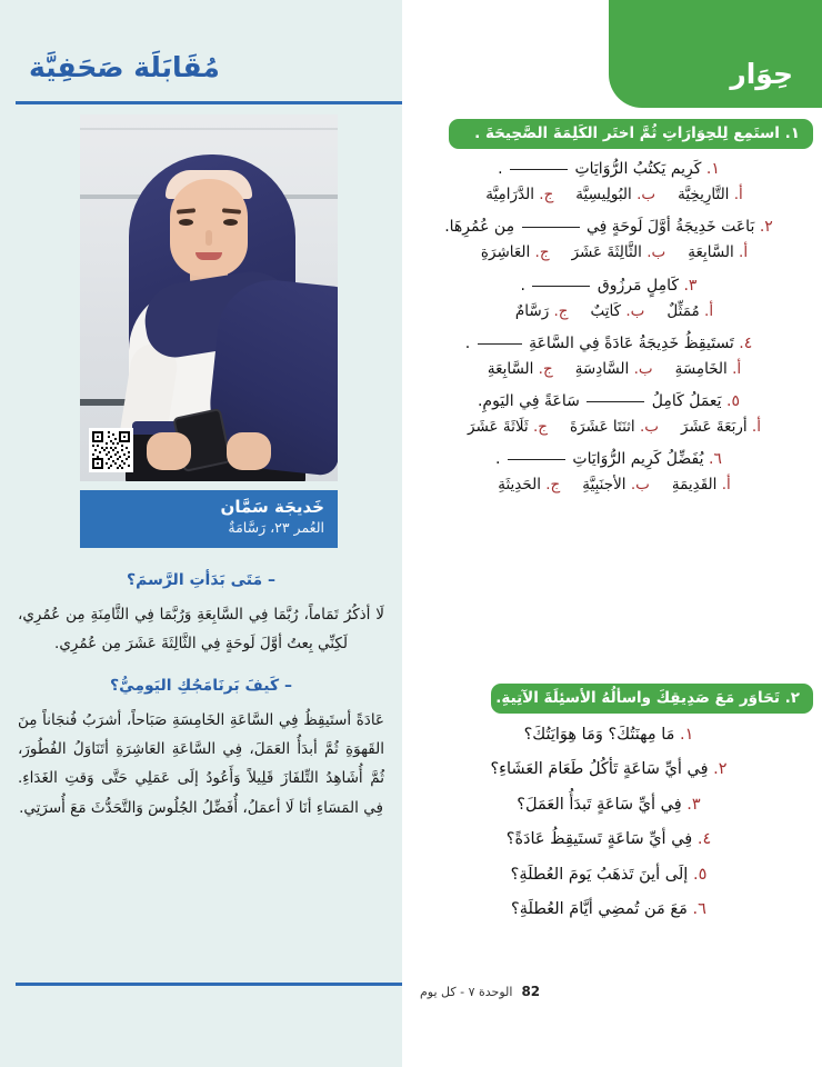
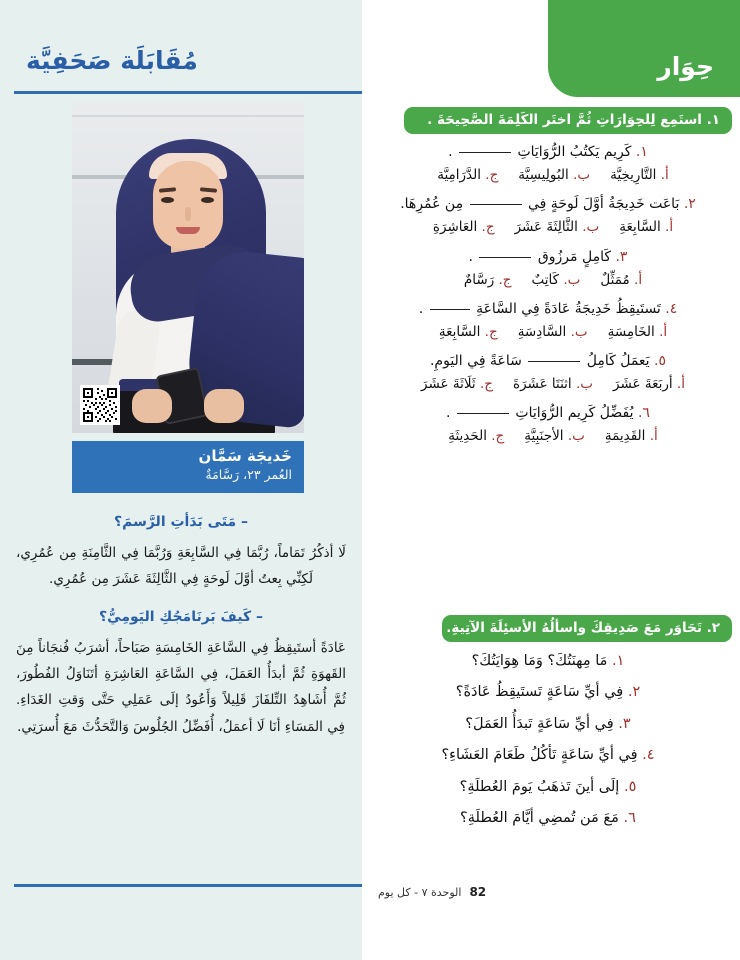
  مُقَابَلَة صَحَفِيَّة
  خَديجَة سَمَّان
  العُمر ٢٣، رَسَّامَةٌ
  – مَتَى بَدَأتِ الرَّسمَ؟
  لَا أذكُرُ تَمَاماً، رُبَّمَا فِي السَّابِعَةِ وَرُبَّمَا فِي الثَّامِنَةِ مِن عُمُرِي، لَكِنِّي بِعتُ أوَّلَ لَوحَةٍ فِي الثَّالِثَةَ عَشَرَ مِن عُمُرِي.
  – كَيفَ بَرنَامَجُكِ اليَومِيُّ؟
  عَادَةً أستَيقِظُ فِي السَّاعَةِ الخَامِسَةِ صَبَاحاً، أشرَبُ فُنجَاناً مِنَ القَهوَةِ ثُمَّ أبدَأُ العَمَلَ، فِي السَّاعَةِ العَاشِرَةِ أتَنَاوَلُ الفُطُورَ، ثُمَّ أُشَاهِدُ التِّلفَازَ قَلِيلاً وَأَعُودُ إلَى عَمَلِي حَتَّى وَقتِ الغَدَاءِ. فِي المَسَاءِ أنَا لَا أعمَلُ، أُفَضِّلُ الجُلُوسَ وَالتَّحَدُّثَ مَعَ أُسرَتِي.
  حِوَار
  ١. استَمِع لِلحِوَارَاتِ ثُمَّ اختَر الكَلِمَةَ الصَّحِيحَةَ .
  ١. كَرِيم يَكتُبُ الرُّوَايَاتِ .
  أ. التَّارِيخِيَّة
  ب. البُولِيسِيَّة
  ج. الدَّرَامِيَّة
  ٢. بَاعَت خَدِيجَةُ أوَّلَ لَوحَةٍ فِي مِن عُمُرِهَا.
  أ. السَّابِعَةِ
  ب. الثَّالِثَةَ عَشَرَ
  ج. العَاشِرَةِ
  ٣. كَامِلٍ مَرزُوق .
  أ. مُمَثِّلٌ
  ب. كَاتِبٌ
  ج. رَسَّامٌ
  ٤. تَستَيقِظُ خَدِيجَةُ عَادَةً فِي السَّاعَةِ .
  أ. الخَامِسَةِ
  ب. السَّادِسَةِ
  ج. السَّابِعَةِ
  ٥. يَعمَلُ كَامِلُ سَاعَةً فِي اليَومِ.
  أ. أربَعَةَ عَشَرَ
  ب. اثنَتَا عَشَرَةَ
  ج. ثَلَاثَةَ عَشَرَ
  ٦. يُفَضِّلُ كَرِيم الرُّوَايَاتِ .
  أ. القَدِيمَةِ
  ب. الأجنَبِيَّةِ
  ج. الحَدِيثَةِ
  ٢. تَحَاوَر مَعَ صَدِيقِكَ واسألُهُ الأسئِلَةَ الآتِيةِ.
  ١. مَا مِهنَتُكَ؟ وَمَا هِوَايَتُكَ؟
- ٢. فِي أيِّ سَاعَةٍ تَأكُلُ طَعَامَ العَشَاءِ؟
+ ٢. فِي أيِّ سَاعَةٍ تَستَيقِظُ عَادَةً؟
  ٣. فِي أيِّ سَاعَةٍ تَبدَأُ العَمَلَ؟
- ٤. فِي أيِّ سَاعَةٍ تَستَيقِظُ عَادَةً؟
+ ٤. فِي أيِّ سَاعَةٍ تَأكُلُ طَعَامَ العَشَاءِ؟
  ٥. إلَى أينَ تَذهَبُ يَومَ العُطلَةِ؟
  ٦. مَعَ مَن تُمضِي أيَّامَ العُطلَةِ؟
  82
  الوحدة ٧ - كل يوم
